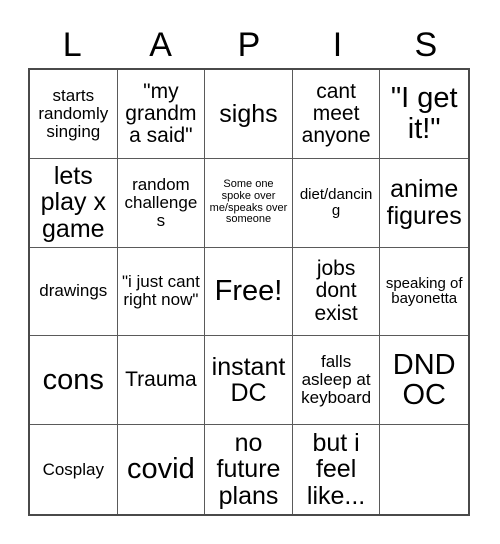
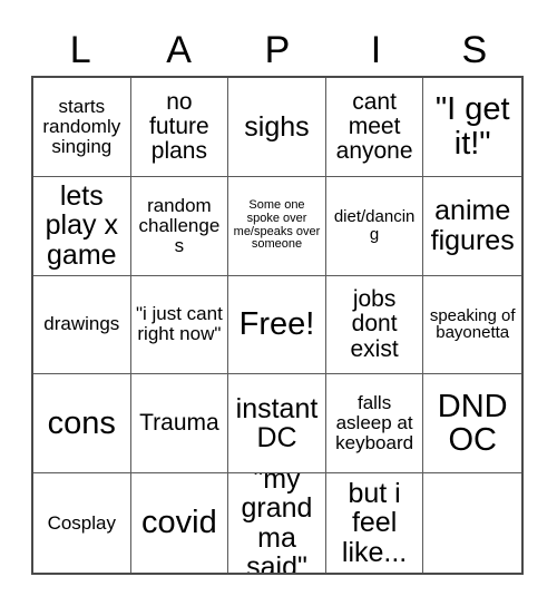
  L
  A
  P
  I
  S
  starts randomly singing
- "my grandma said"
+ no future plans
  sighs
  cant meet anyone
  "I get it!"
  lets play x game
  random challenges
  Some one spoke over me/speaks over someone
  diet/dancing
  anime figures
  drawings
  "i just cant right now"
  Free!
  jobs dont exist
  speaking of bayonetta
  cons
  Trauma
  instant DC
  falls asleep at keyboard
  DND OC
  Cosplay
  covid
- no future plans
+ "my grandma said"
  but i feel like...
